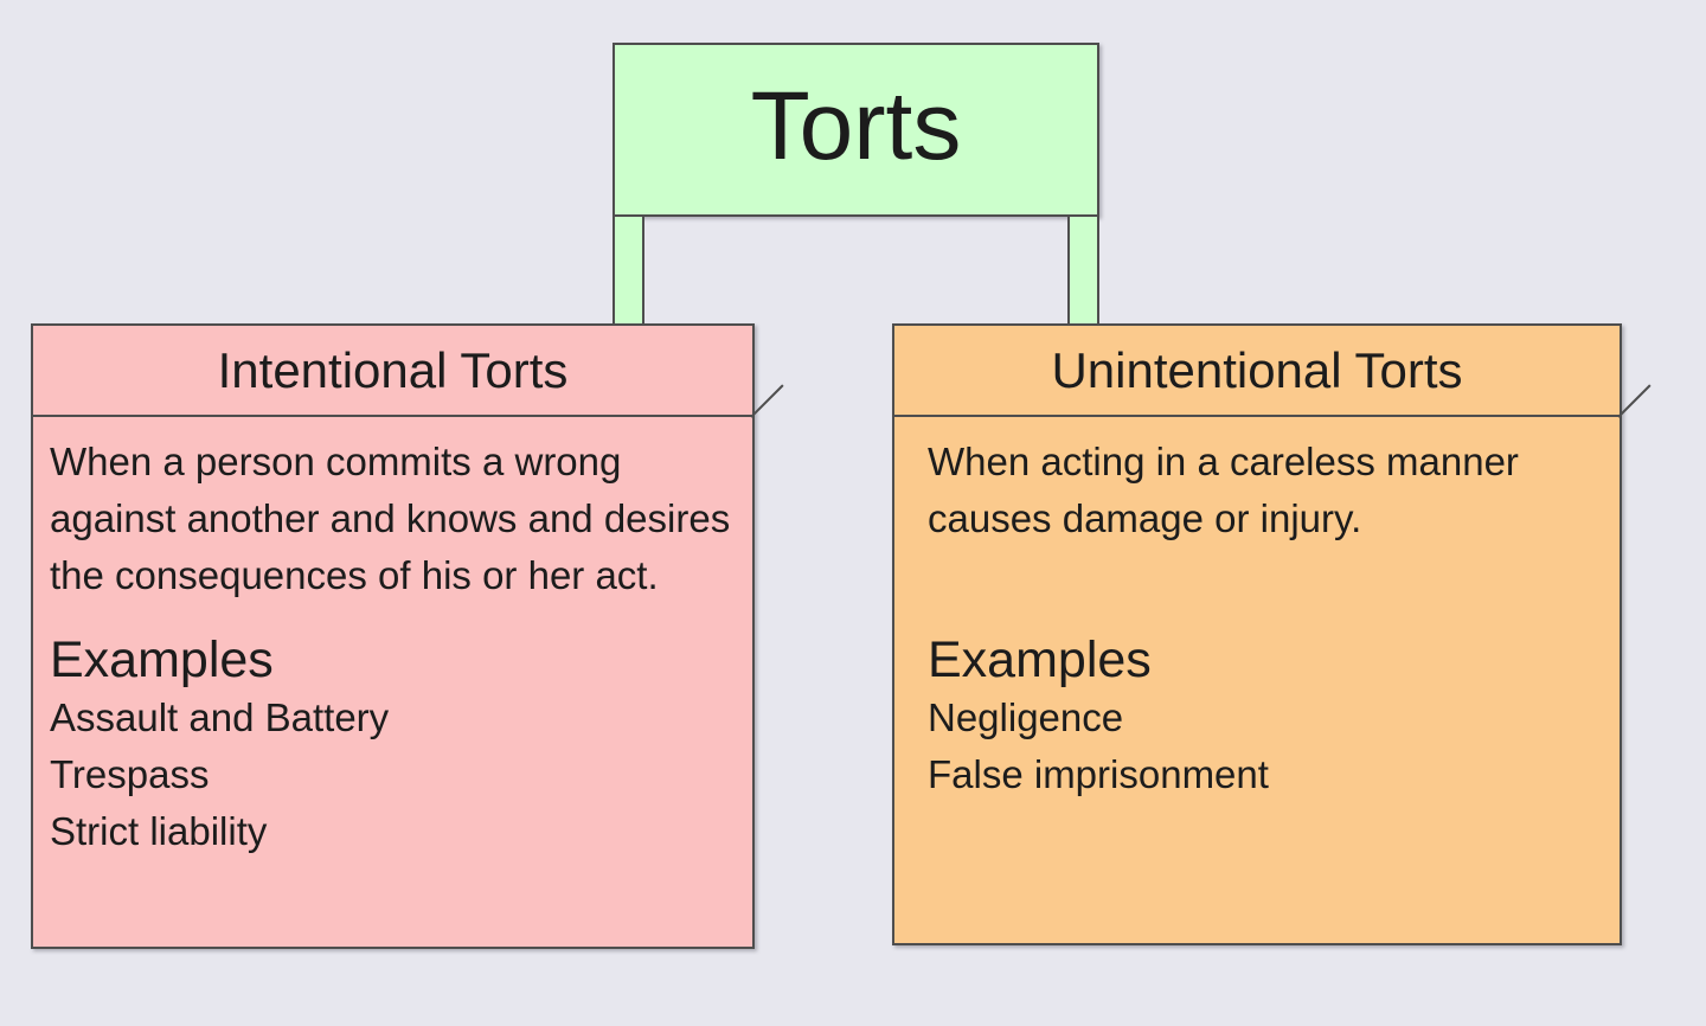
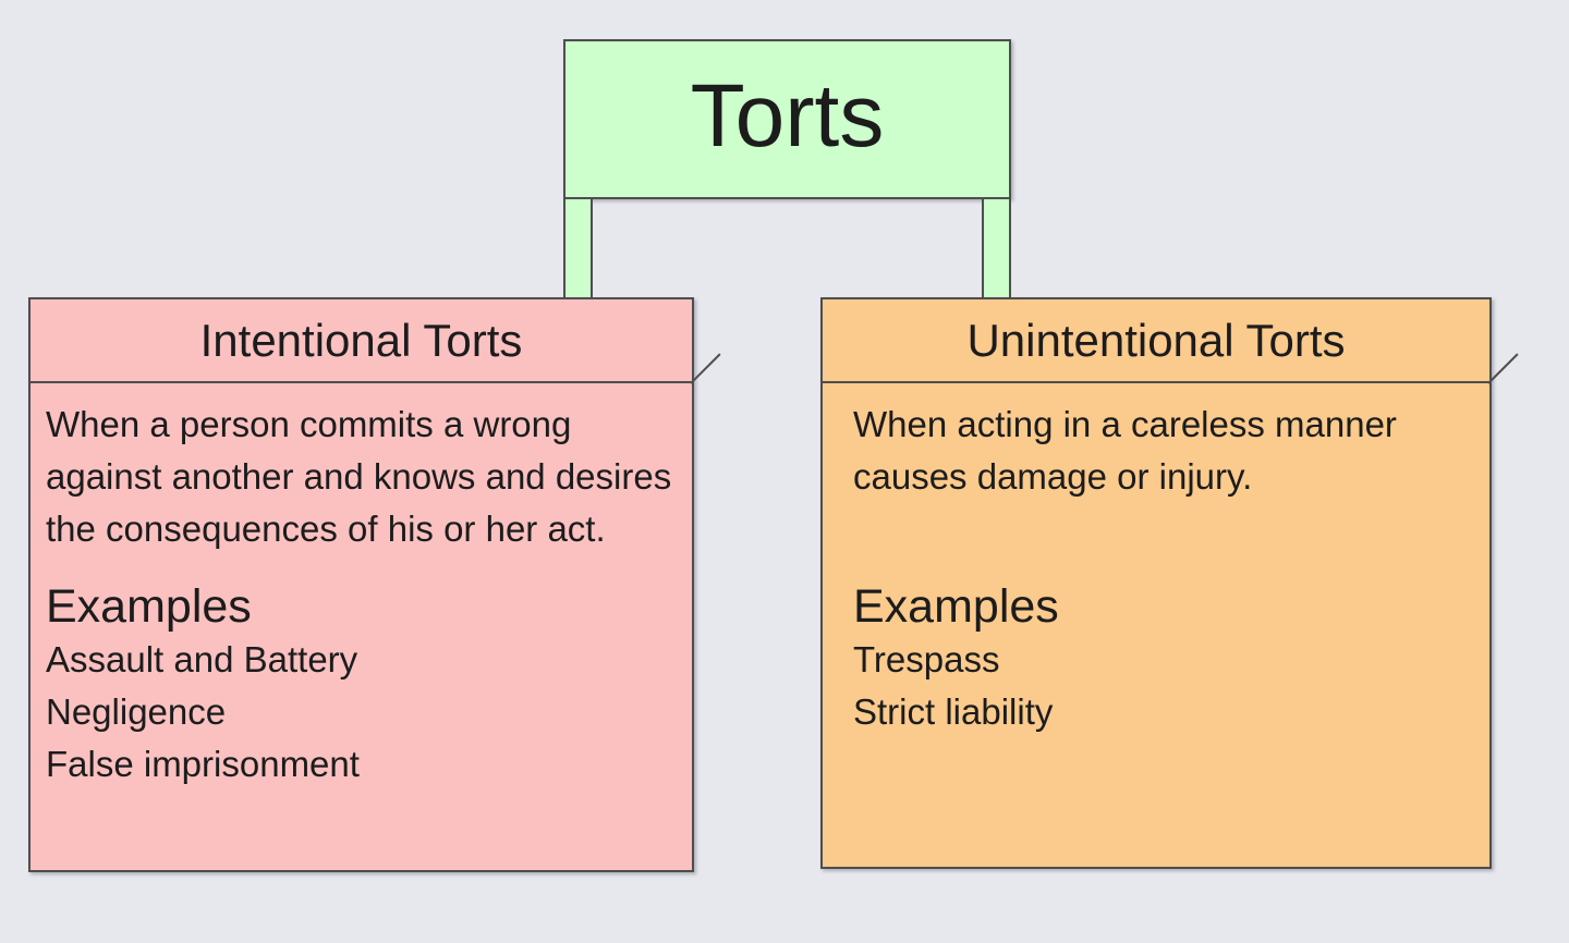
  Torts
  Intentional Torts
  When a person commits a wrong against another and knows and desires the consequences of his or her act.
  Examples
  Assault and Battery
- Trespass
+ Negligence
- Strict liability
+ False imprisonment
  Unintentional Torts
  When acting in a careless manner causes damage or injury.
  Examples
- Negligence
+ Trespass
- False imprisonment
+ Strict liability
